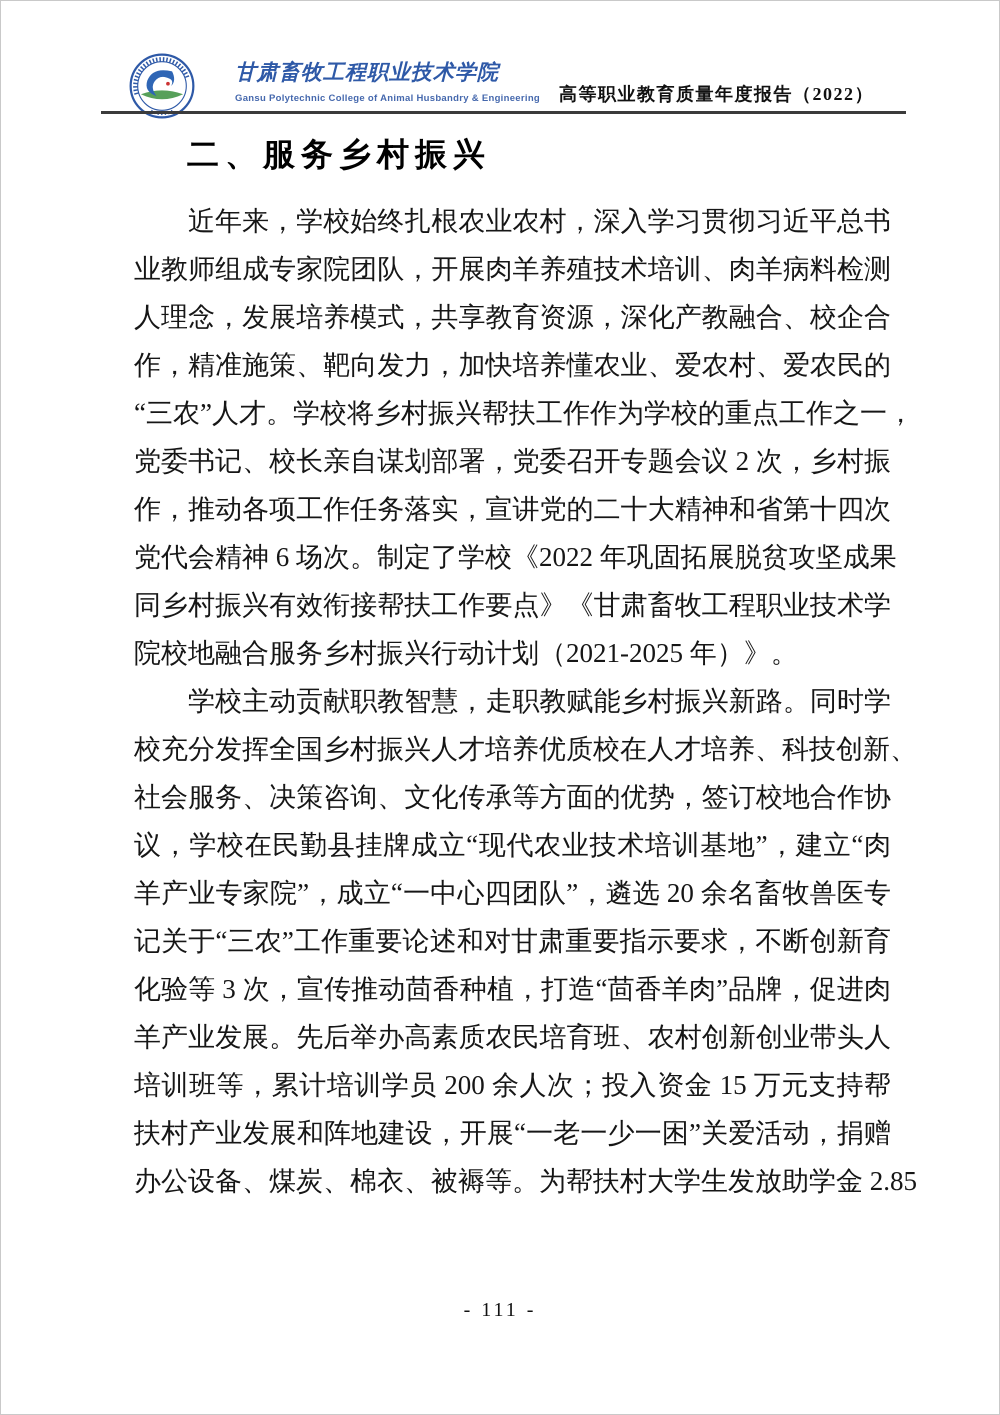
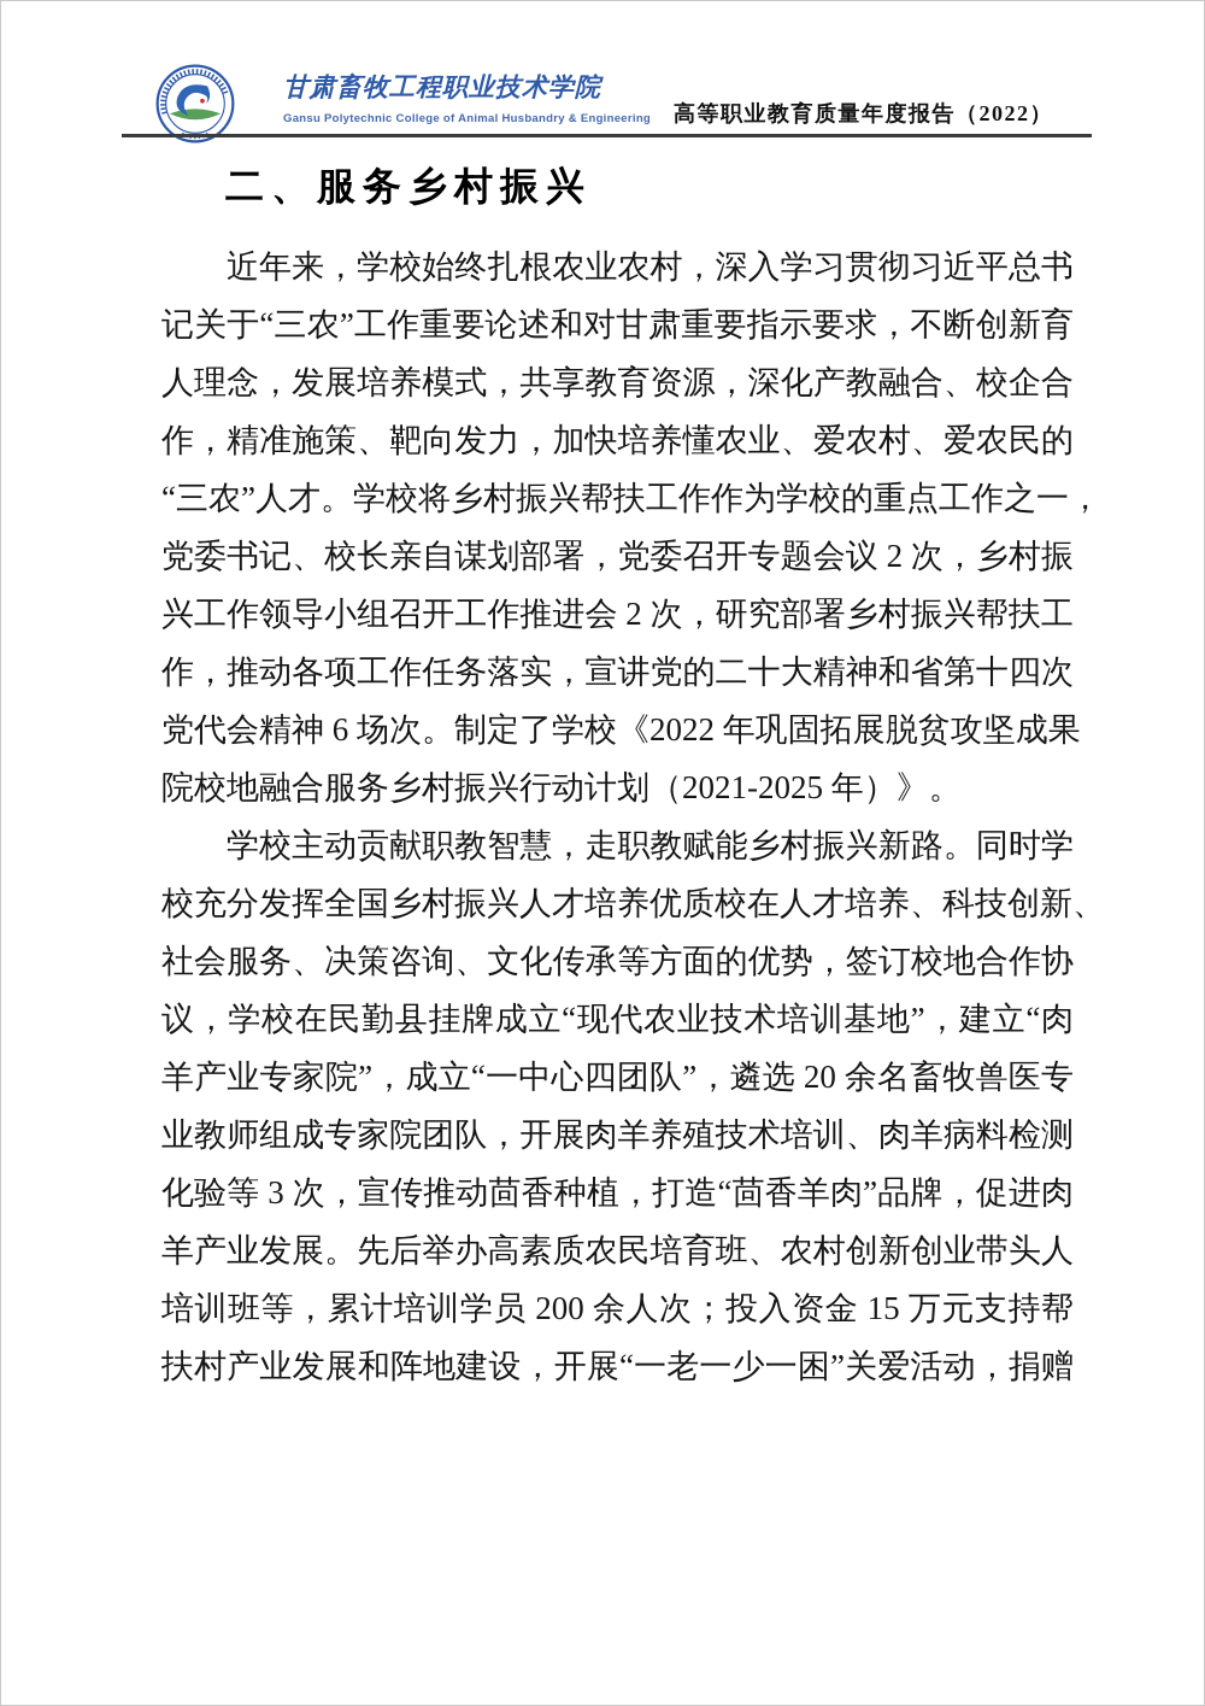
  甘肃畜牧工程职业技术学院
  Gansu Polytechnic College of Animal Husbandry & Engineering
  高等职业教育质量年度报告（2022）
  二、服务乡村振兴
  近年来，学校始终扎根农业农村，深入学习贯彻习近平总书
- 业教师组成专家院团队，开展肉羊养殖技术培训、肉羊病料检测
+ 记关于“三农”工作重要论述和对甘肃重要指示要求，不断创新育
  人理念，发展培养模式，共享教育资源，深化产教融合、校企合
  作，精准施策、靶向发力，加快培养懂农业、爱农村、爱农民的
  “三农”人才。学校将乡村振兴帮扶工作作为学校的重点工作之一，
  党委书记、校长亲自谋划部署，党委召开专题会议 2 次，乡村振
+ 兴工作领导小组召开工作推进会 2 次，研究部署乡村振兴帮扶工
  作，推动各项工作任务落实，宣讲党的二十大精神和省第十四次
  党代会精神 6 场次。制定了学校《2022 年巩固拓展脱贫攻坚成果
- 同乡村振兴有效衔接帮扶工作要点》《甘肃畜牧工程职业技术学
  院校地融合服务乡村振兴行动计划（2021-2025 年）》。
  学校主动贡献职教智慧，走职教赋能乡村振兴新路。同时学
  校充分发挥全国乡村振兴人才培养优质校在人才培养、科技创新、
  社会服务、决策咨询、文化传承等方面的优势，签订校地合作协
  议，学校在民勤县挂牌成立“现代农业技术培训基地”，建立“肉
  羊产业专家院”，成立“一中心四团队”，遴选 20 余名畜牧兽医专
- 记关于“三农”工作重要论述和对甘肃重要指示要求，不断创新育
+ 业教师组成专家院团队，开展肉羊养殖技术培训、肉羊病料检测
  化验等 3 次，宣传推动茴香种植，打造“茴香羊肉”品牌，促进肉
  羊产业发展。先后举办高素质农民培育班、农村创新创业带头人
  培训班等，累计培训学员 200 余人次；投入资金 15 万元支持帮
  扶村产业发展和阵地建设，开展“一老一少一困”关爱活动，捐赠
- 办公设备、煤炭、棉衣、被褥等。为帮扶村大学生发放助学金 2.85
- - 111 -
